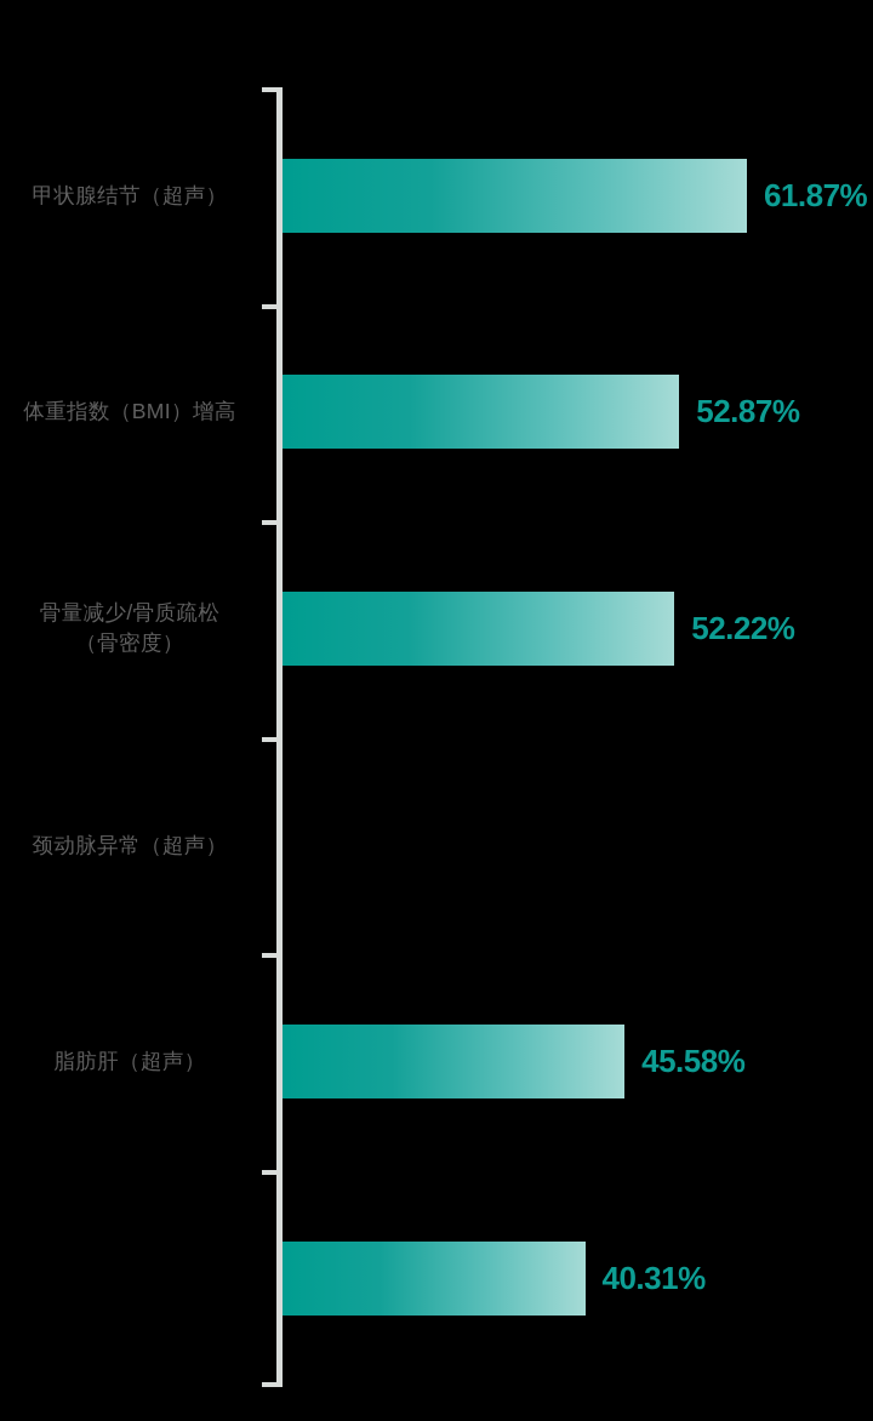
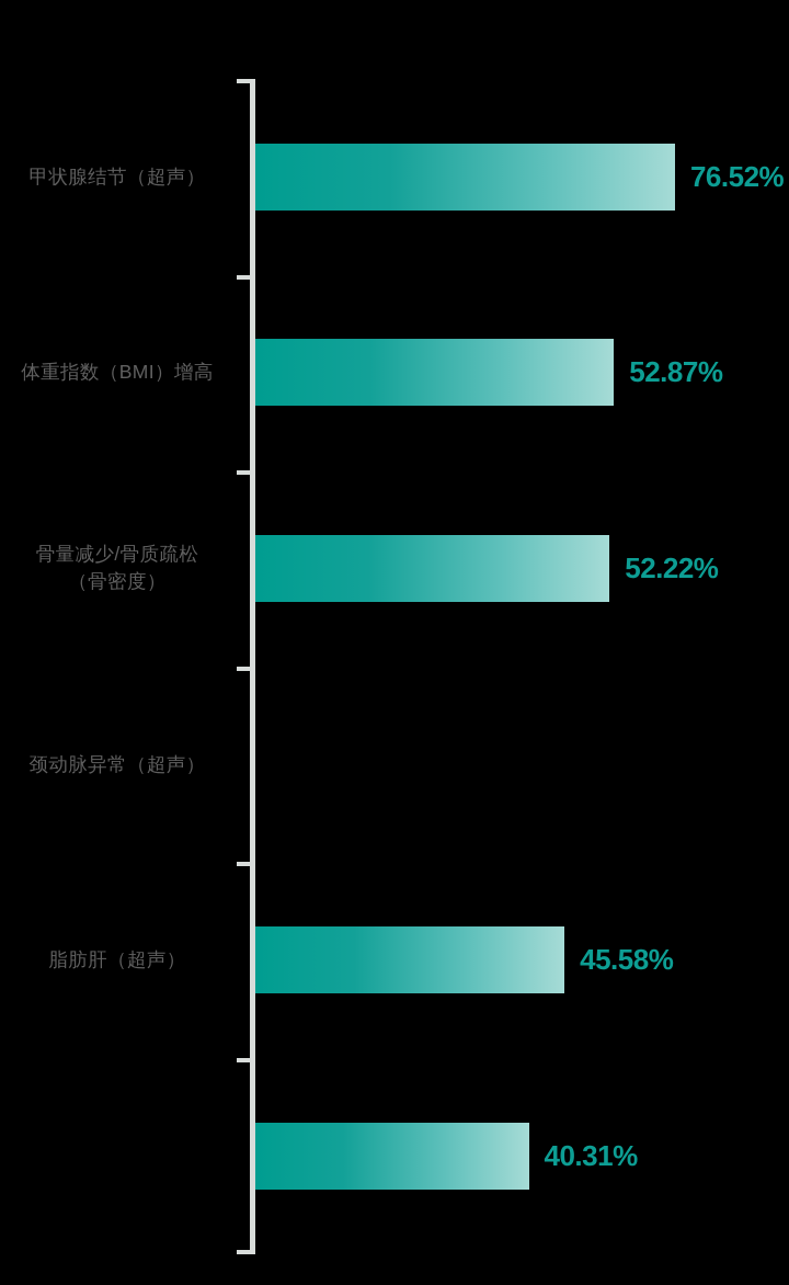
  甲状腺结节（超声）
- 61.87%
+ 76.52%
  体重指数（BMI）增高
  52.87%
  骨量减少/骨质疏松
  （骨密度）
  52.22%
  颈动脉异常（超声）
  脂肪肝（超声）
  45.58%
  40.31%
